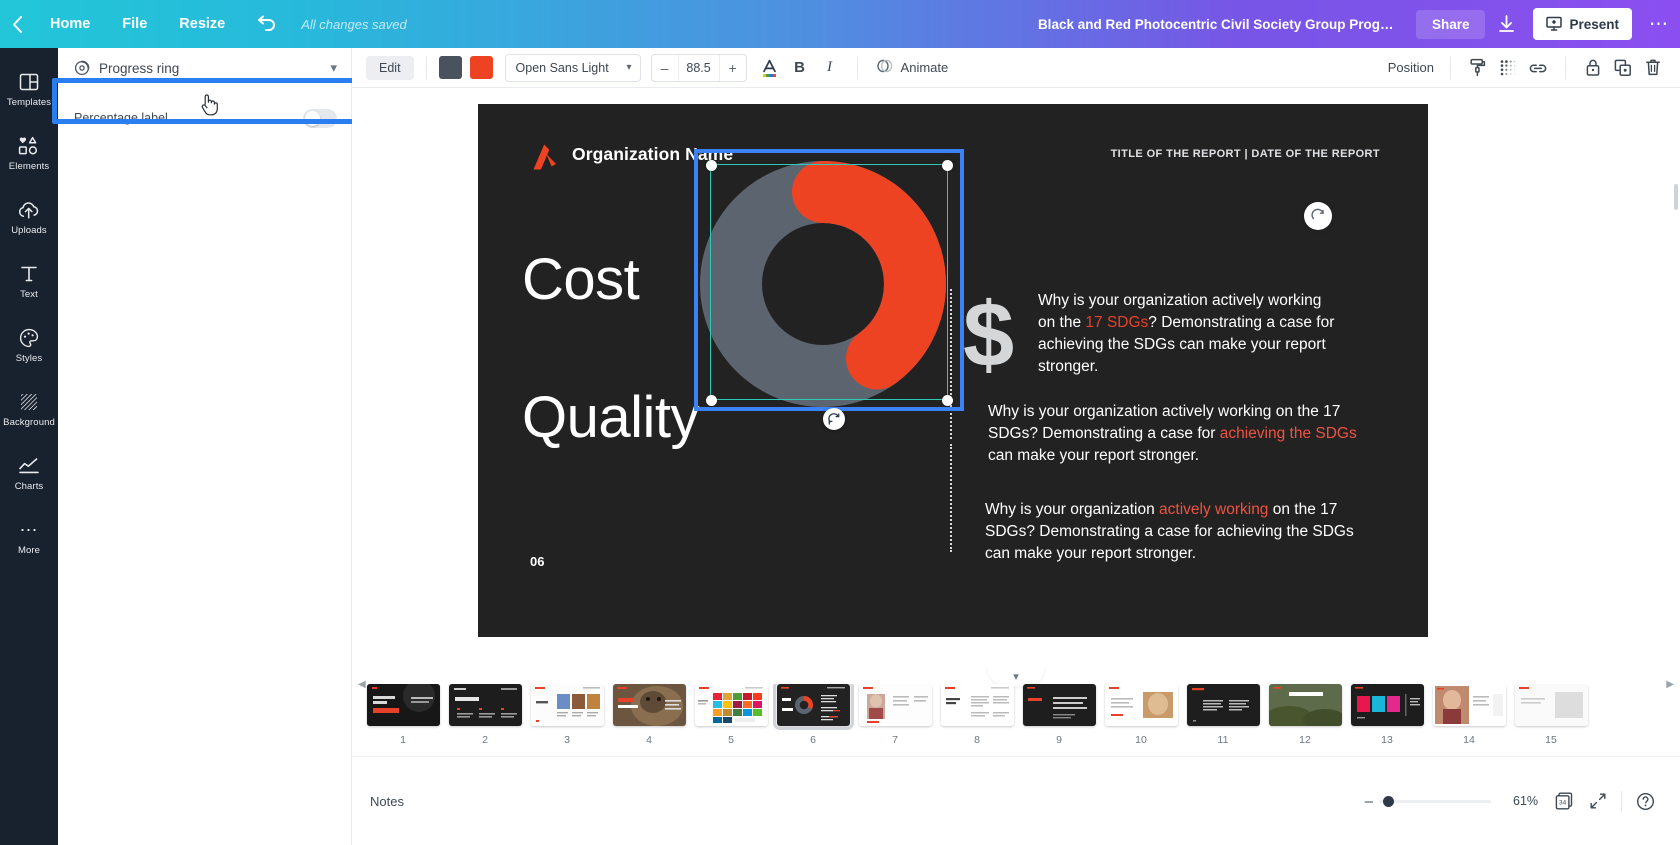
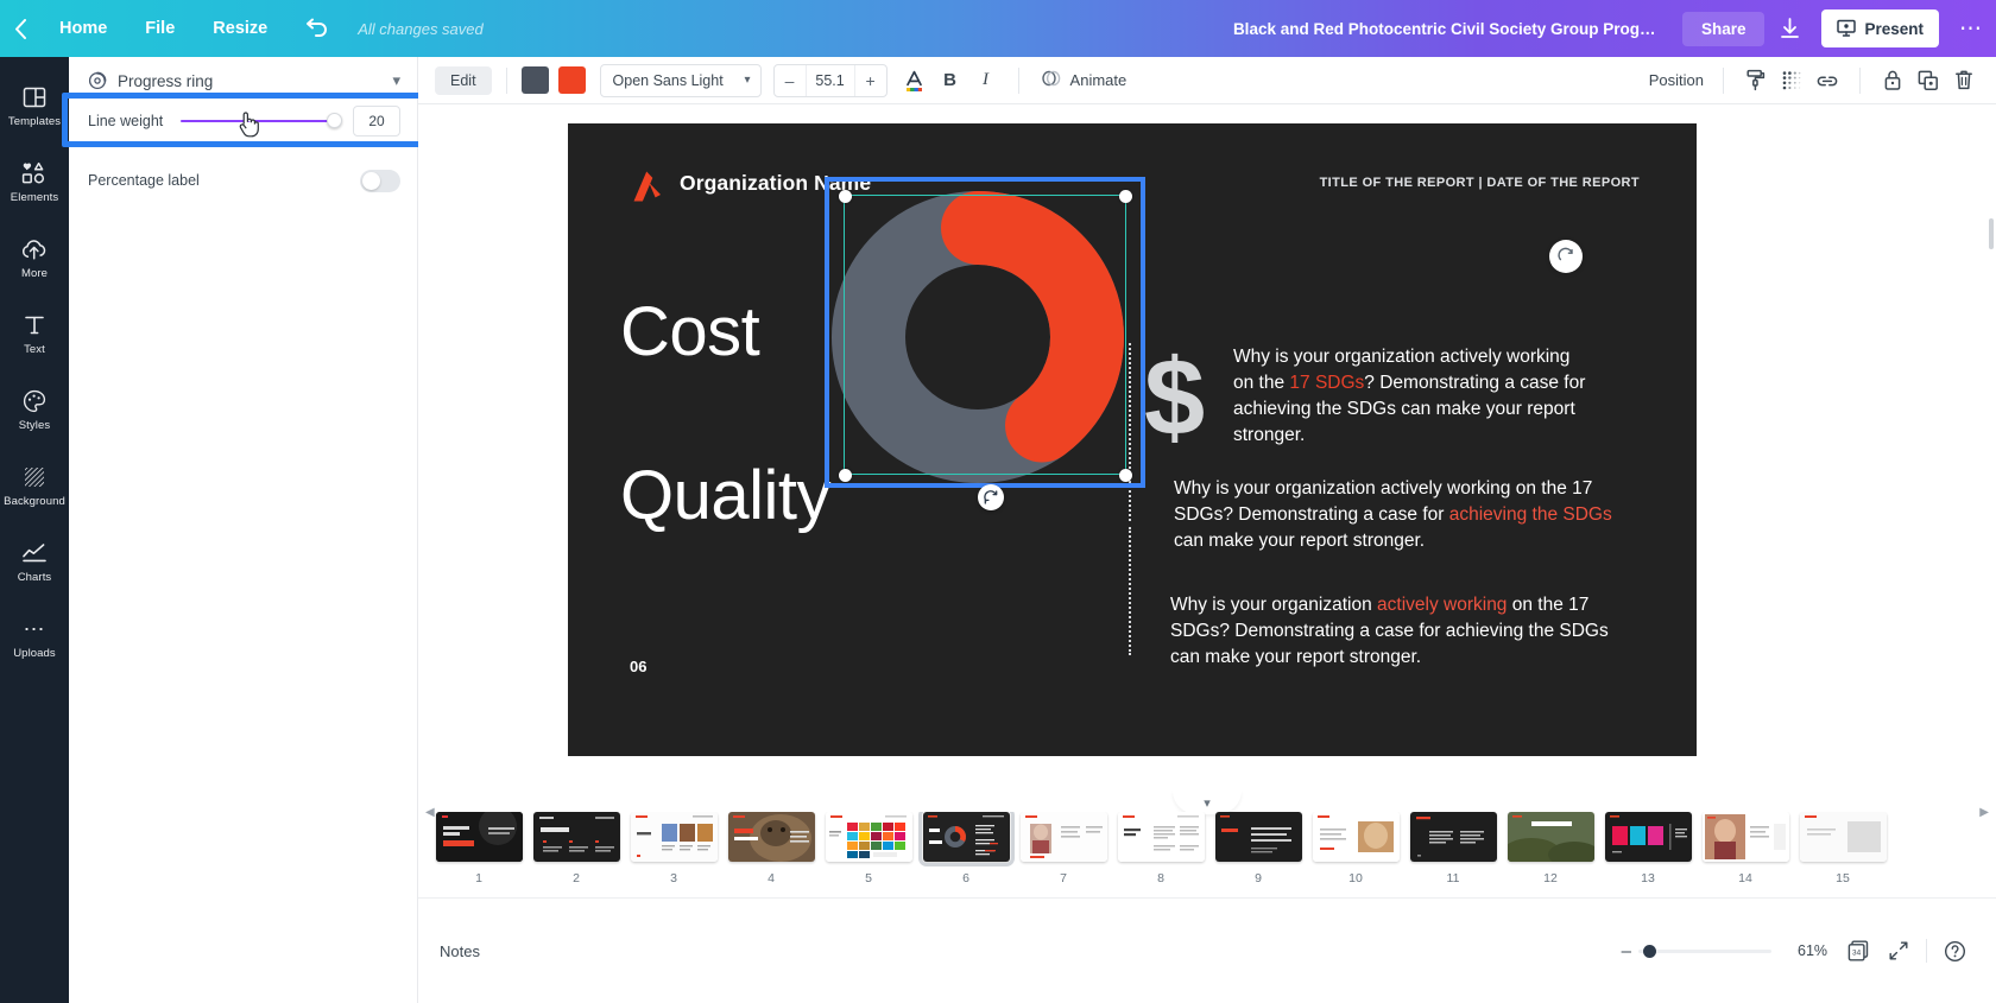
  Home
  File
  Resize
  All changes saved
  Black and Red Photocentric Civil Society Group Progres
  Share
  Present
  ⋯
  Templates
  Elements
- Uploads
+ More
  Text
  Styles
  Background
  Charts
  ⋯
- More
+ Uploads
  Progress ring
  ▾
+ Line weight
+ 20
  Percentage label
  Edit
  Open Sans Light
  ▾
  –
- 88.5
+ 55.1
  +
  B
  I
  Animate
  Position
  Organization Name
  TITLE OF THE REPORT | DATE OF THE REPORT
  Cost
  Quality
  06
  $
  Why is your organization actively working on the 17 SDGs? Demonstrating a case for achieving the SDGs can make your report stronger.
  Why is your organization actively working on the 17 SDGs? Demonstrating a case for achieving the SDGs can make your report stronger.
  Why is your organization actively working on the 17 SDGs? Demonstrating a case for achieving the SDGs can make your report stronger.
  ◀
  ▶
  ▾
  1
  2
  3
  4
  5
  6
  7
  8
  9
  10
  11
  12
  13
  14
  15
  Notes
  –
  61%
